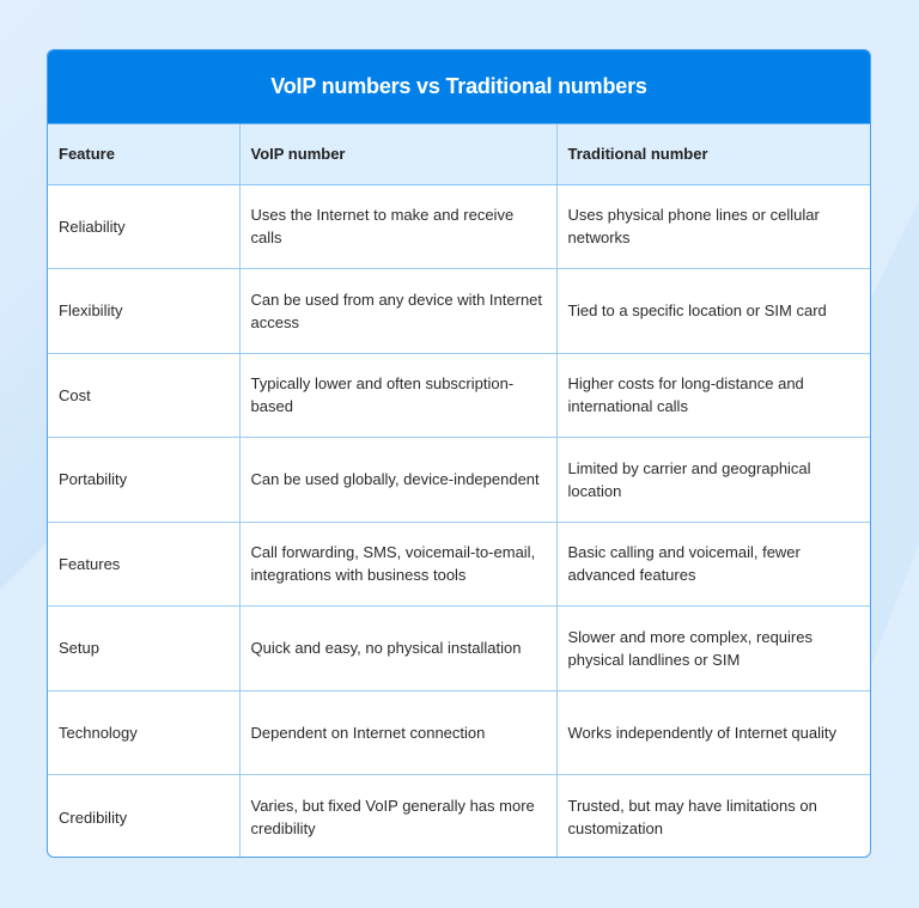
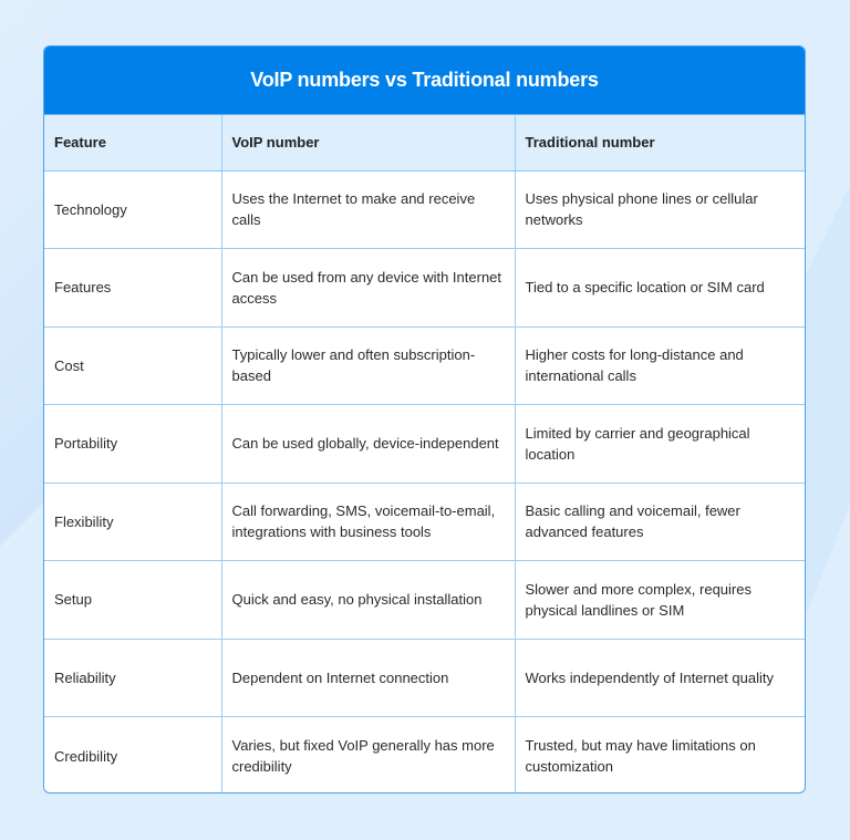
  VoIP numbers vs Traditional numbers
  Feature	VoIP number	Traditional number
- Reliability	Uses the Internet to make and receive calls	Uses physical phone lines or cellular networks
+ Technology	Uses the Internet to make and receive calls	Uses physical phone lines or cellular networks
- Flexibility	Can be used from any device with Internet access	Tied to a specific location or SIM card
+ Features	Can be used from any device with Internet access	Tied to a specific location or SIM card
  Cost	Typically lower and often subscription-based	Higher costs for long-distance and international calls
  Portability	Can be used globally, device-independent	Limited by carrier and geographical location
- Features	Call forwarding, SMS, voicemail-to-email, integrations with business tools	Basic calling and voicemail, fewer advanced features
+ Flexibility	Call forwarding, SMS, voicemail-to-email, integrations with business tools	Basic calling and voicemail, fewer advanced features
  Setup	Quick and easy, no physical installation	Slower and more complex, requires physical landlines or SIM
- Technology	Dependent on Internet connection	Works independently of Internet quality
+ Reliability	Dependent on Internet connection	Works independently of Internet quality
  Credibility	Varies, but fixed VoIP generally has more credibility	Trusted, but may have limitations on customization
